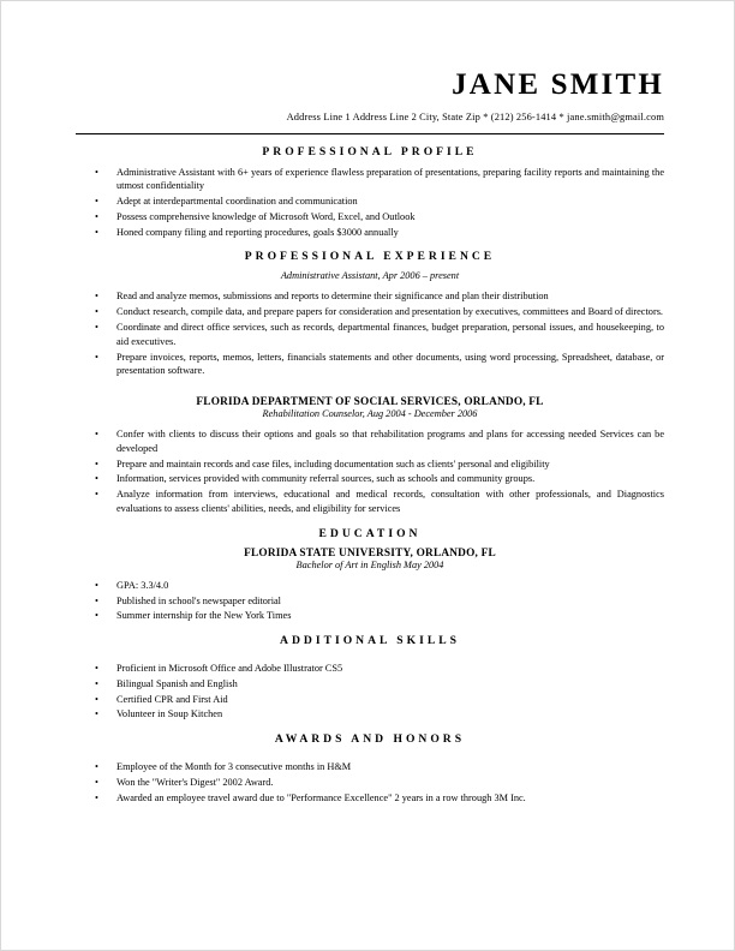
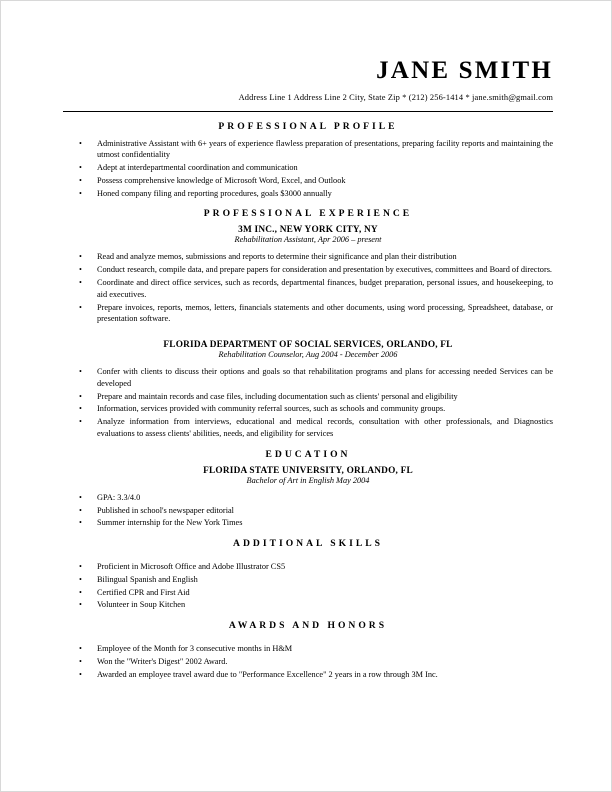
  JANE SMITH
  Address Line 1 Address Line 2 City, State Zip * (212) 256-1414 * jane.smith@gmail.com
  PROFESSIONAL PROFILE
  Administrative Assistant with 6+ years of experience flawless preparation of presentations, preparing facility reports and maintaining the utmost confidentiality
  Adept at interdepartmental coordination and communication
  Possess comprehensive knowledge of Microsoft Word, Excel, and Outlook
  Honed company filing and reporting procedures, goals $3000 annually
  PROFESSIONAL EXPERIENCE
+ 3M INC., NEW YORK CITY, NY
- Administrative Assistant, Apr 2006 – present
+ Rehabilitation Assistant, Apr 2006 – present
  Read and analyze memos, submissions and reports to determine their significance and plan their distribution
  Conduct research, compile data, and prepare papers for consideration and presentation by executives, committees and Board of directors.
  Coordinate and direct office services, such as records, departmental finances, budget preparation, personal issues, and housekeeping, to aid executives.
  Prepare invoices, reports, memos, letters, financials statements and other documents, using word processing, Spreadsheet, database, or presentation software.
  FLORIDA DEPARTMENT OF SOCIAL SERVICES, ORLANDO, FL
  Rehabilitation Counselor, Aug 2004 - December 2006
  Confer with clients to discuss their options and goals so that rehabilitation programs and plans for accessing needed Services can be developed
  Prepare and maintain records and case files, including documentation such as clients' personal and eligibility
  Information, services provided with community referral sources, such as schools and community groups.
  Analyze information from interviews, educational and medical records, consultation with other professionals, and Diagnostics evaluations to assess clients' abilities, needs, and eligibility for services
  EDUCATION
  FLORIDA STATE UNIVERSITY, ORLANDO, FL
  Bachelor of Art in English May 2004
  GPA: 3.3/4.0
  Published in school's newspaper editorial
  Summer internship for the New York Times
  ADDITIONAL SKILLS
  Proficient in Microsoft Office and Adobe Illustrator CS5
  Bilingual Spanish and English
  Certified CPR and First Aid
  Volunteer in Soup Kitchen
  AWARDS AND HONORS
  Employee of the Month for 3 consecutive months in H&M
  Won the "Writer's Digest" 2002 Award.
  Awarded an employee travel award due to "Performance Excellence" 2 years in a row through 3M Inc.
